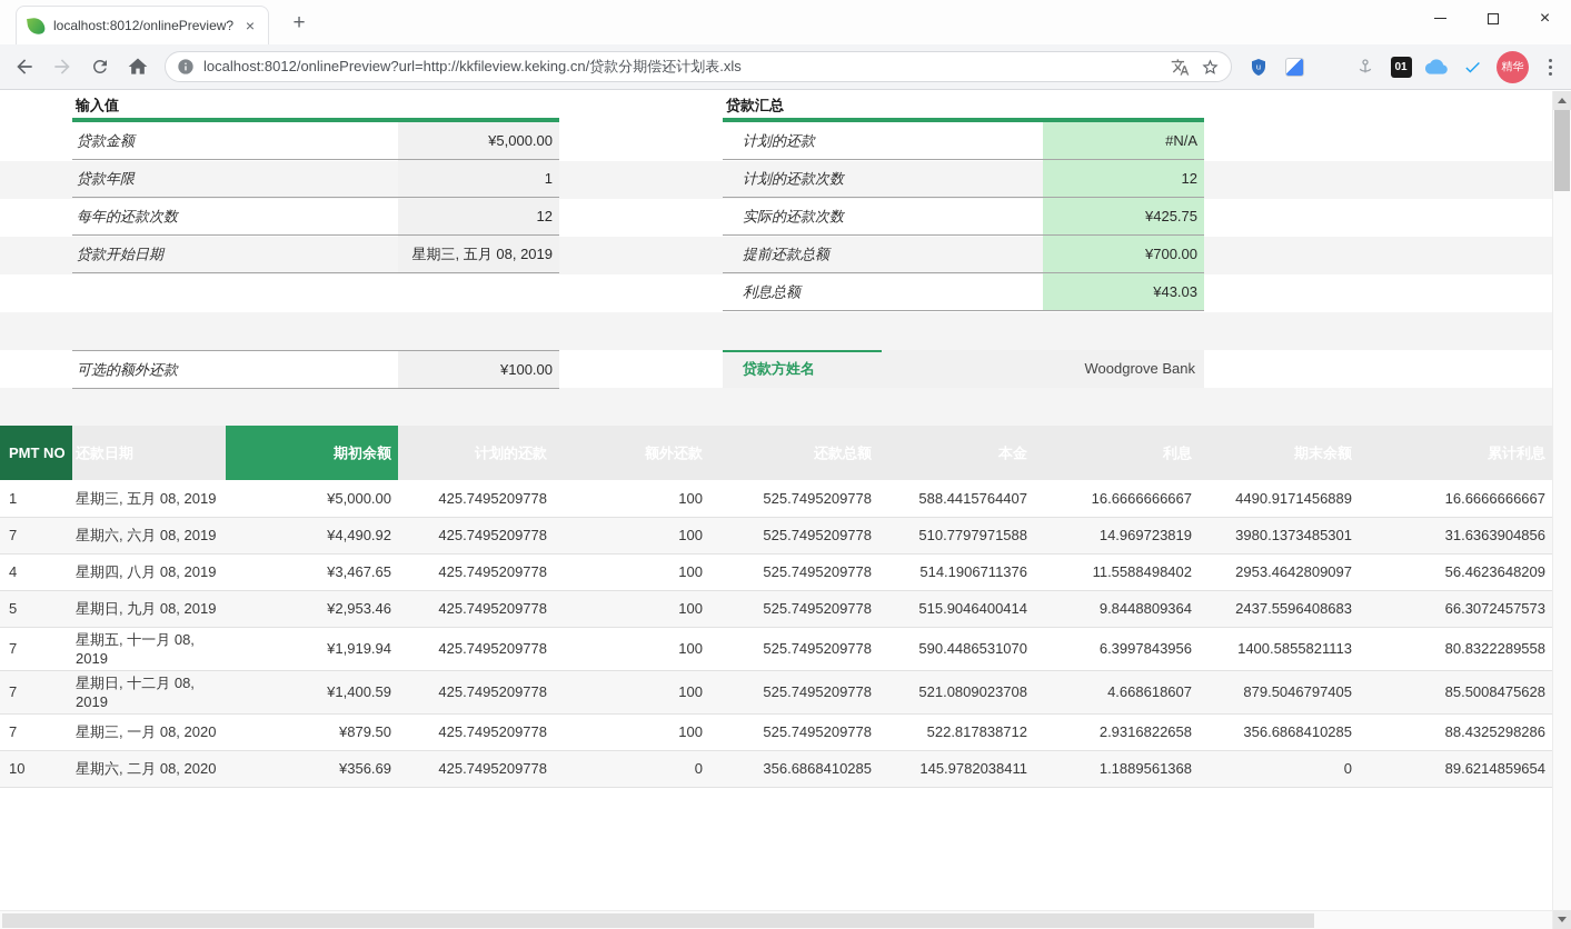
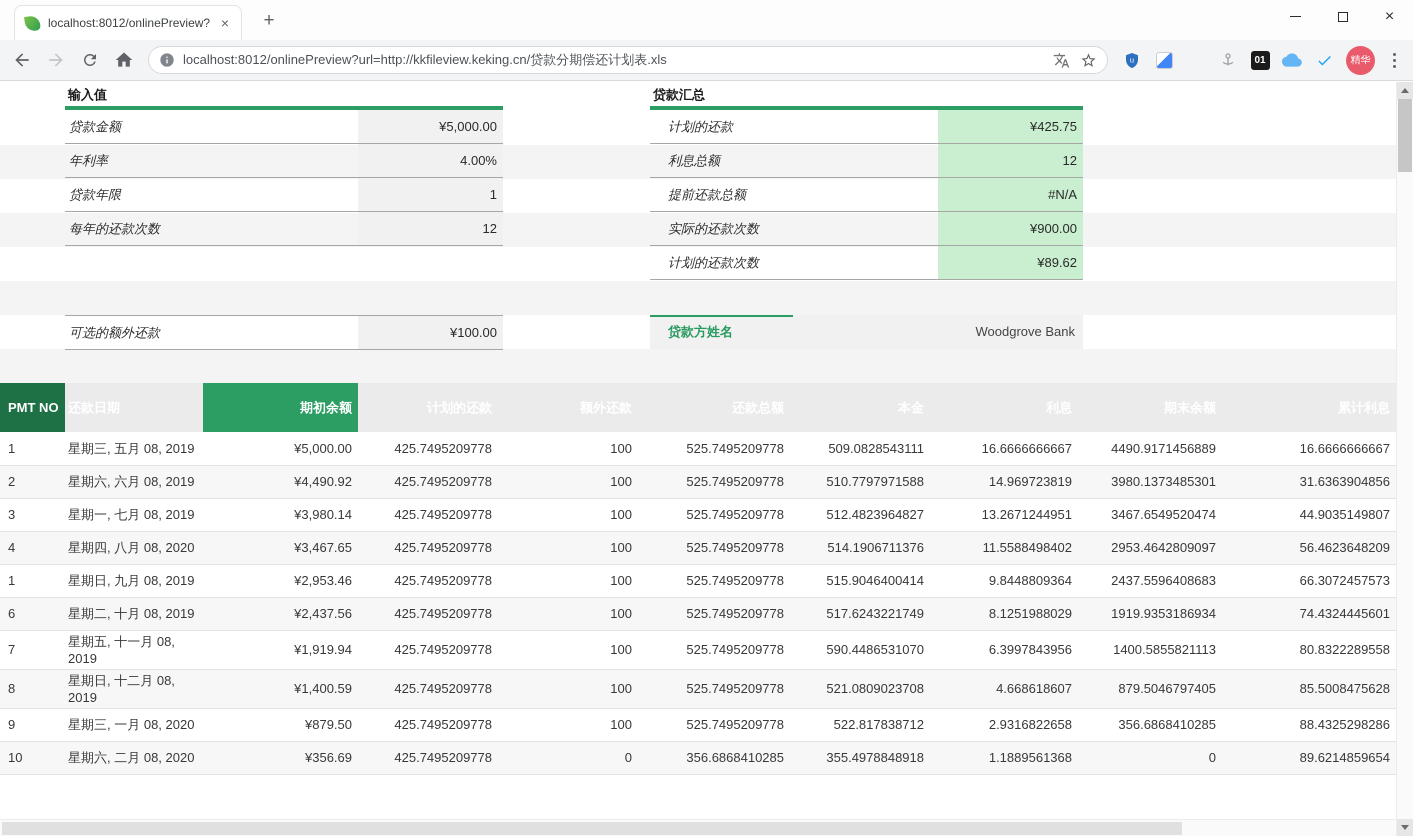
  localhost:8012/onlinePreview?
  ×
  +
  ×
  localhost:8012/onlinePreview?url=http://kkfileview.keking.cn/贷款分期偿还计划表.xls
  u
  01
  精华
  输入值
  贷款汇总
  贷款金额
  ¥5,000.00
+ 年利率
+ 4.00%
  贷款年限
  1
  每年的还款次数
  12
- 贷款开始日期
- 星期三, 五月 08, 2019
  可选的额外还款
  ¥100.00
  计划的还款
- #N/A
+ ¥425.75
- 计划的还款次数
+ 利息总额
  12
- 实际的还款次数
+ 提前还款总额
- ¥425.75
+ #N/A
- 提前还款总额
+ 实际的还款次数
- ¥700.00
+ ¥900.00
- 利息总额
+ 计划的还款次数
- ¥43.03
+ ¥89.62
  贷款方姓名
  Woodgrove Bank
- 1	星期三, 五月 08, 2019	¥5,000.00	425.7495209778	100	525.7495209778	588.4415764407	16.6666666667	4490.9171456889	16.6666666667
+ 1	星期三, 五月 08, 2019	¥5,000.00	425.7495209778	100	525.7495209778	509.0828543111	16.6666666667	4490.9171456889	16.6666666667
- 7	星期六, 六月 08, 2019	¥4,490.92	425.7495209778	100	525.7495209778	510.7797971588	14.969723819	3980.1373485301	31.6363904856
+ 2	星期六, 六月 08, 2019	¥4,490.92	425.7495209778	100	525.7495209778	510.7797971588	14.969723819	3980.1373485301	31.6363904856
+ 3	星期一, 七月 08, 2019	¥3,980.14	425.7495209778	100	525.7495209778	512.4823964827	13.2671244951	3467.6549520474	44.9035149807
- 4	星期四, 八月 08, 2019	¥3,467.65	425.7495209778	100	525.7495209778	514.1906711376	11.5588498402	2953.4642809097	56.4623648209
+ 4	星期四, 八月 08, 2020	¥3,467.65	425.7495209778	100	525.7495209778	514.1906711376	11.5588498402	2953.4642809097	56.4623648209
- 5	星期日, 九月 08, 2019	¥2,953.46	425.7495209778	100	525.7495209778	515.9046400414	9.8448809364	2437.5596408683	66.3072457573
+ 1	星期日, 九月 08, 2019	¥2,953.46	425.7495209778	100	525.7495209778	515.9046400414	9.8448809364	2437.5596408683	66.3072457573
+ 6	星期二, 十月 08, 2019	¥2,437.56	425.7495209778	100	525.7495209778	517.6243221749	8.1251988029	1919.9353186934	74.4324445601
  7	星期五, 十一月 08, 2019	¥1,919.94	425.7495209778	100	525.7495209778	590.4486531070	6.3997843956	1400.5855821113	80.8322289558
- 7	星期日, 十二月 08, 2019	¥1,400.59	425.7495209778	100	525.7495209778	521.0809023708	4.668618607	879.5046797405	85.5008475628
+ 8	星期日, 十二月 08, 2019	¥1,400.59	425.7495209778	100	525.7495209778	521.0809023708	4.668618607	879.5046797405	85.5008475628
- 7	星期三, 一月 08, 2020	¥879.50	425.7495209778	100	525.7495209778	522.817838712	2.9316822658	356.6868410285	88.4325298286
+ 9	星期三, 一月 08, 2020	¥879.50	425.7495209778	100	525.7495209778	522.817838712	2.9316822658	356.6868410285	88.4325298286
- 10	星期六, 二月 08, 2020	¥356.69	425.7495209778	0	356.6868410285	145.9782038411	1.1889561368	0	89.6214859654
+ 10	星期六, 二月 08, 2020	¥356.69	425.7495209778	0	356.6868410285	355.4978848918	1.1889561368	0	89.6214859654
